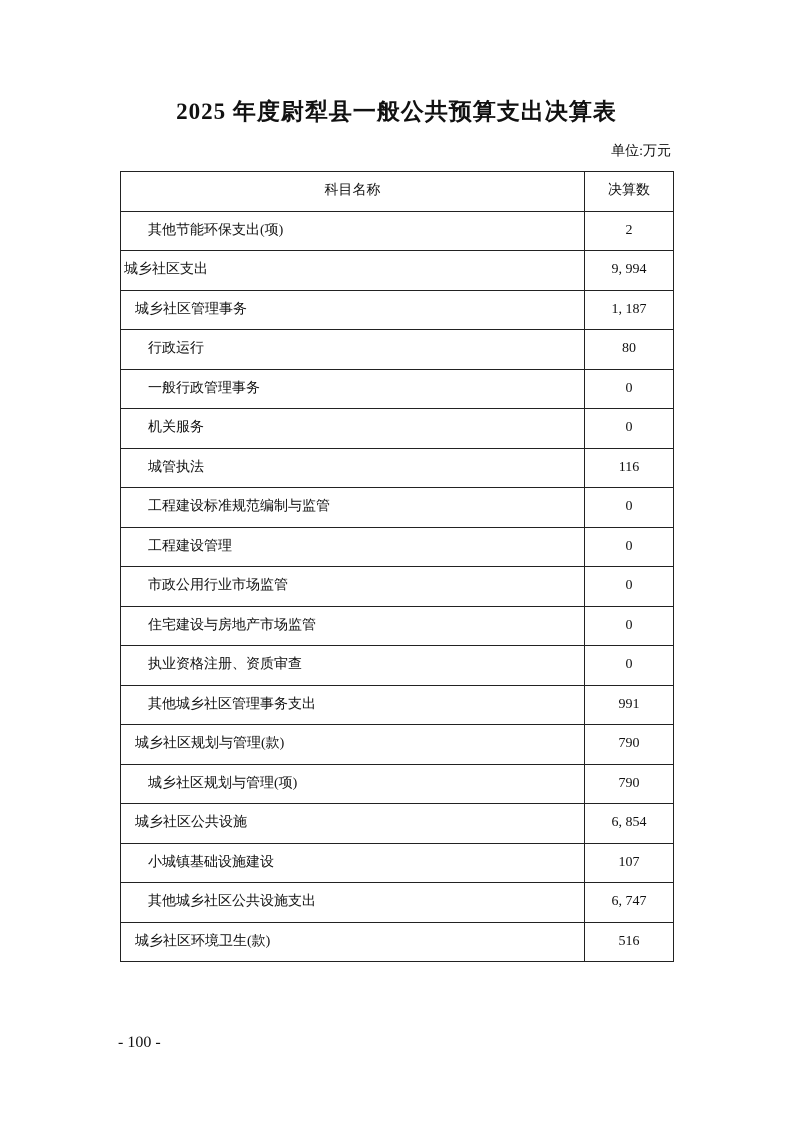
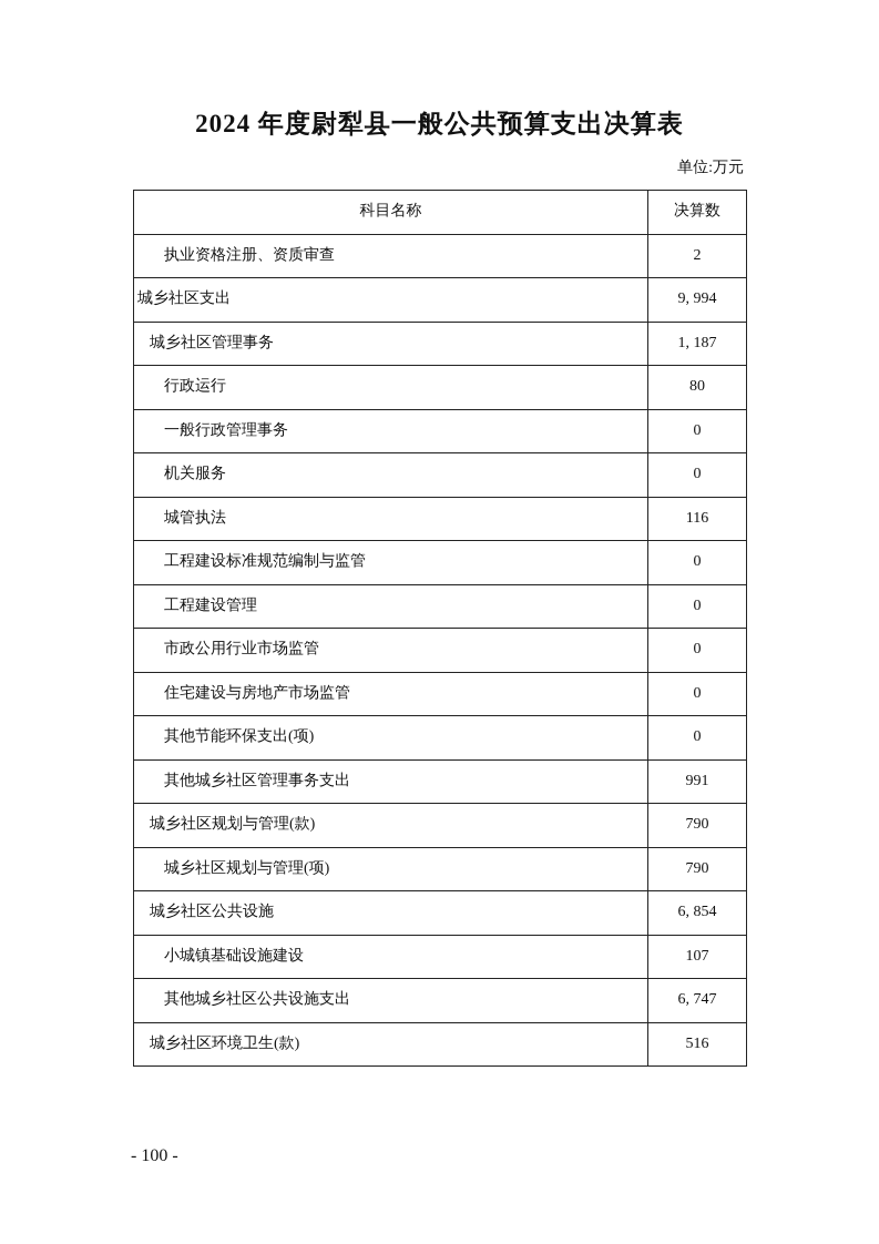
- 2025 年度尉犁县一般公共预算支出决算表
+ 2024 年度尉犁县一般公共预算支出决算表
  单位:万元
  科目名称	决算数
- 其他节能环保支出(项)	2
+ 执业资格注册、资质审查	2
  城乡社区支出	9, 994
  城乡社区管理事务	1, 187
  行政运行	80
  一般行政管理事务	0
  机关服务	0
  城管执法	116
  工程建设标准规范编制与监管	0
  工程建设管理	0
  市政公用行业市场监管	0
  住宅建设与房地产市场监管	0
- 执业资格注册、资质审查	0
+ 其他节能环保支出(项)	0
  其他城乡社区管理事务支出	991
  城乡社区规划与管理(款)	790
  城乡社区规划与管理(项)	790
  城乡社区公共设施	6, 854
  小城镇基础设施建设	107
  其他城乡社区公共设施支出	6, 747
  城乡社区环境卫生(款)	516
  - 100 -
